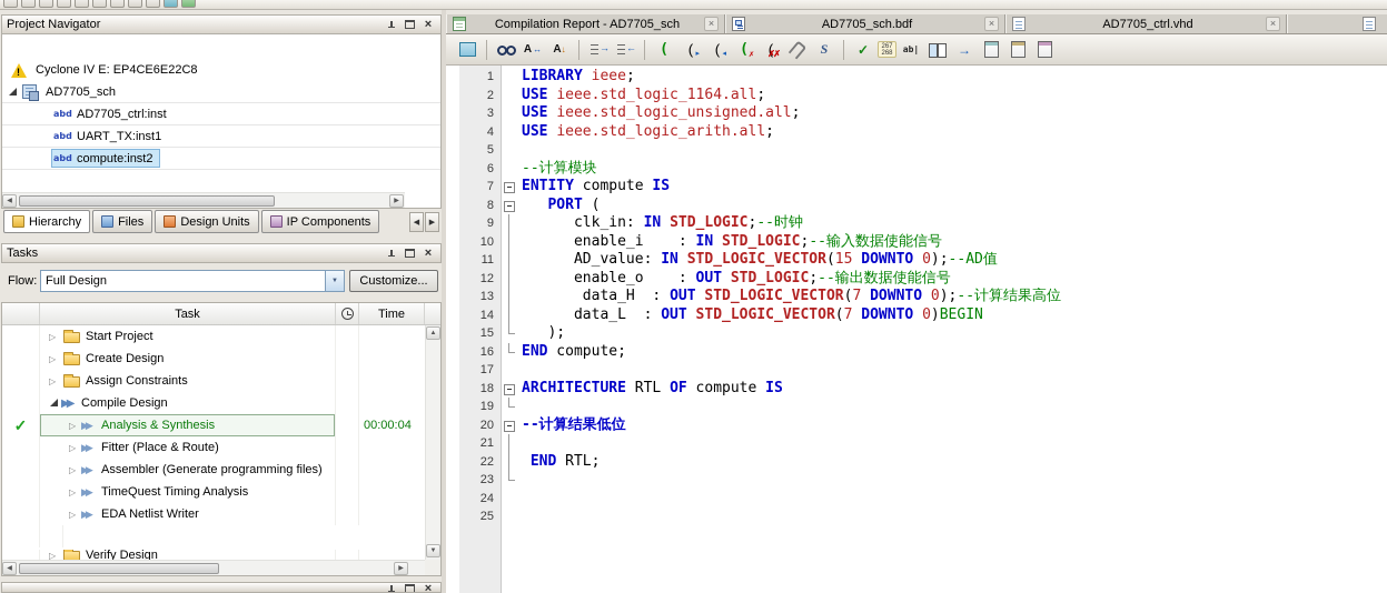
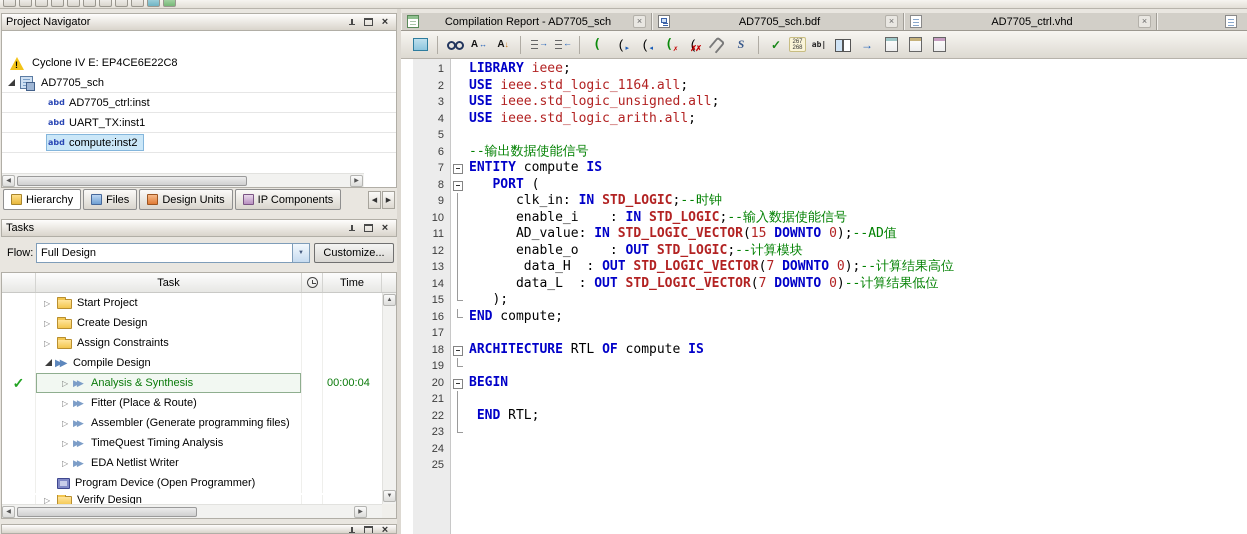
  Project Navigator
  !
  Cyclone IV E: EP4CE6E22C8
  AD7705_sch
  AD7705_ctrl:inst
  UART_TX:inst1
  compute:inst2
  Hierarchy
  Files
  Design Units
  IP Components
  Tasks
  Flow:
  Full Design
  Customize...
  Task
  Time
  Start Project
  Create Design
  Assign Constraints
  Compile Design
  Analysis & Synthesis
  00:00:04
  Fitter (Place & Route)
  Assembler (Generate programming files)
  TimeQuest Timing Analysis
  EDA Netlist Writer
+ Program Device (Open Programmer)
  Verify Design
  Compilation Report - AD7705_sch
  AD7705_sch.bdf
  AD7705_ctrl.vhd
  A
  A
  (
  (
  (
  (
  (
  S
  ✓
  ab|
  →
  1
  LIBRARY ieee;
  2
  USE ieee.std_logic_1164.all;
  3
  USE ieee.std_logic_unsigned.all;
  4
  USE ieee.std_logic_arith.all;
  5
  6
- --计算模块
+ --输出数据使能信号
  7
  ENTITY compute IS
  8
  PORT (
  9
  clk_in: IN STD_LOGIC;--时钟
  10
  enable_i : IN STD_LOGIC;--输入数据使能信号
  11
  AD_value: IN STD_LOGIC_VECTOR(15 DOWNTO 0);--AD值
  12
- enable_o : OUT STD_LOGIC;--输出数据使能信号
+ enable_o : OUT STD_LOGIC;--计算模块
  13
  data_H : OUT STD_LOGIC_VECTOR(7 DOWNTO 0);--计算结果高位
  14
- data_L : OUT STD_LOGIC_VECTOR(7 DOWNTO 0)BEGIN
+ data_L : OUT STD_LOGIC_VECTOR(7 DOWNTO 0)--计算结果低位
  15
  );
  16
  END compute;
  17
  18
  ARCHITECTURE RTL OF compute IS
  19
  20
- --计算结果低位
+ BEGIN
  21
  22
  END RTL;
  23
  24
  25
